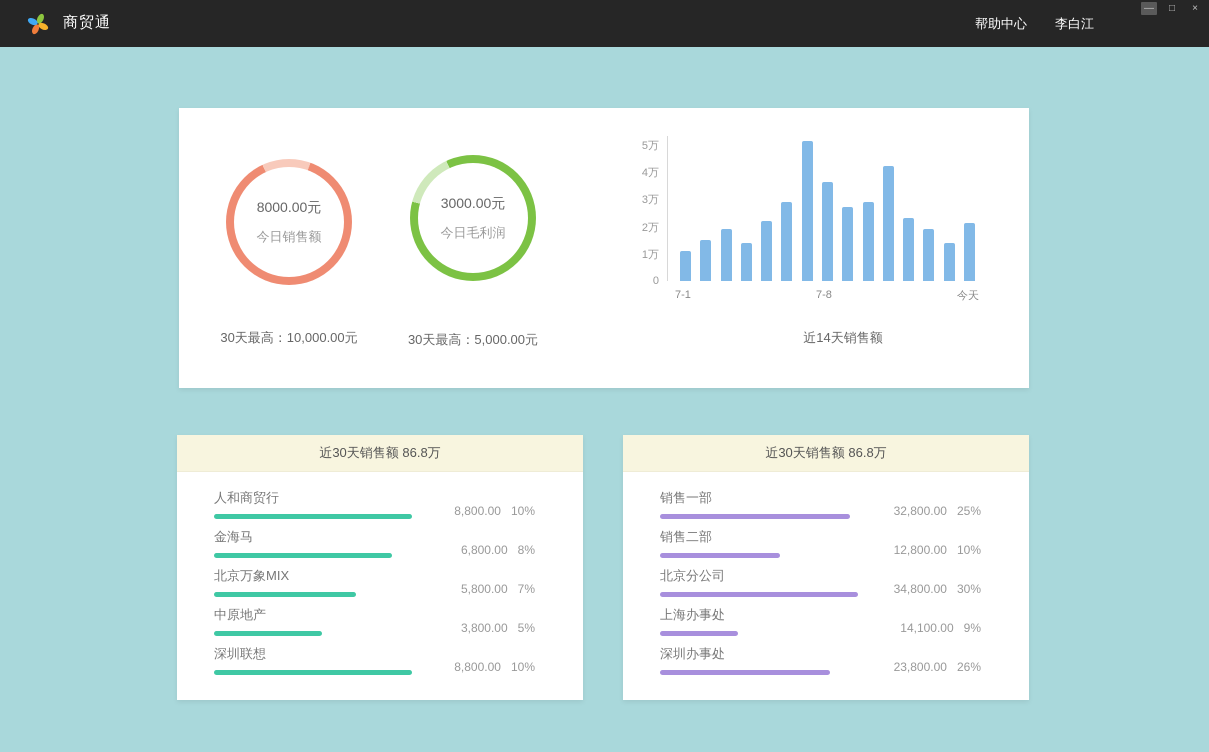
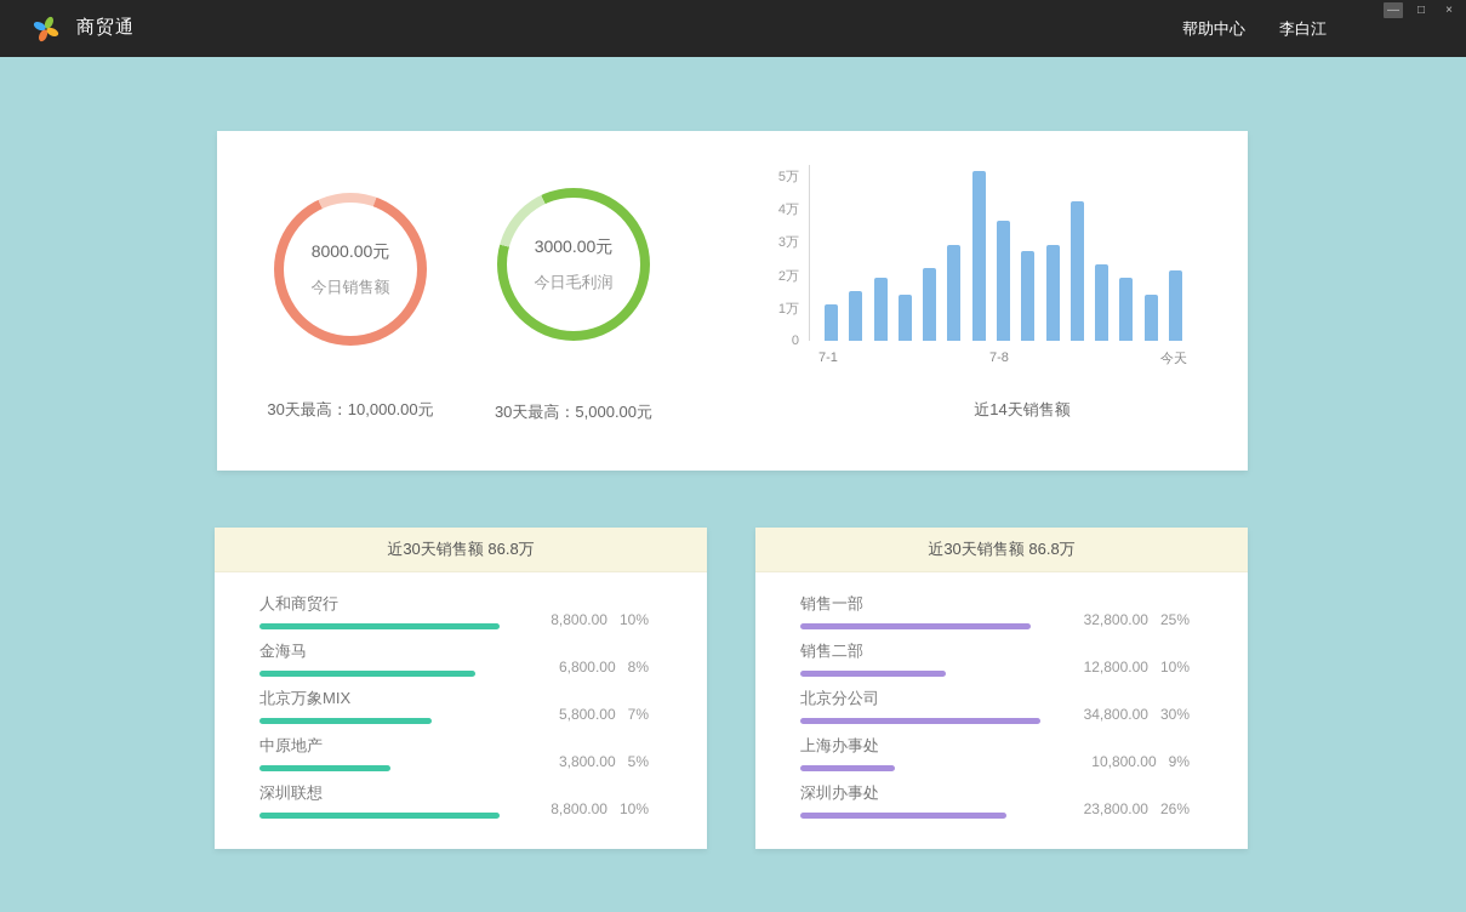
  商贸通
  帮助中心
  李白江
  —
  □
  ×
  8000.00元
  今日销售额
  30天最高：10,000.00元
  3000.00元
  今日毛利润
  30天最高：5,000.00元
  5万
  4万
  3万
  2万
  1万
  0
  7-1
  7-8
  今天
  近14天销售额
  近30天销售额 86.8万
  人和商贸行
  8,800.00 10%
  金海马
  6,800.00 8%
  北京万象MIX
  5,800.00 7%
  中原地产
  3,800.00 5%
  深圳联想
  8,800.00 10%
  近30天销售额 86.8万
  销售一部
  32,800.00 25%
  销售二部
  12,800.00 10%
  北京分公司
  34,800.00 30%
  上海办事处
- 14,100.00 9%
+ 10,800.00 9%
  深圳办事处
  23,800.00 26%
